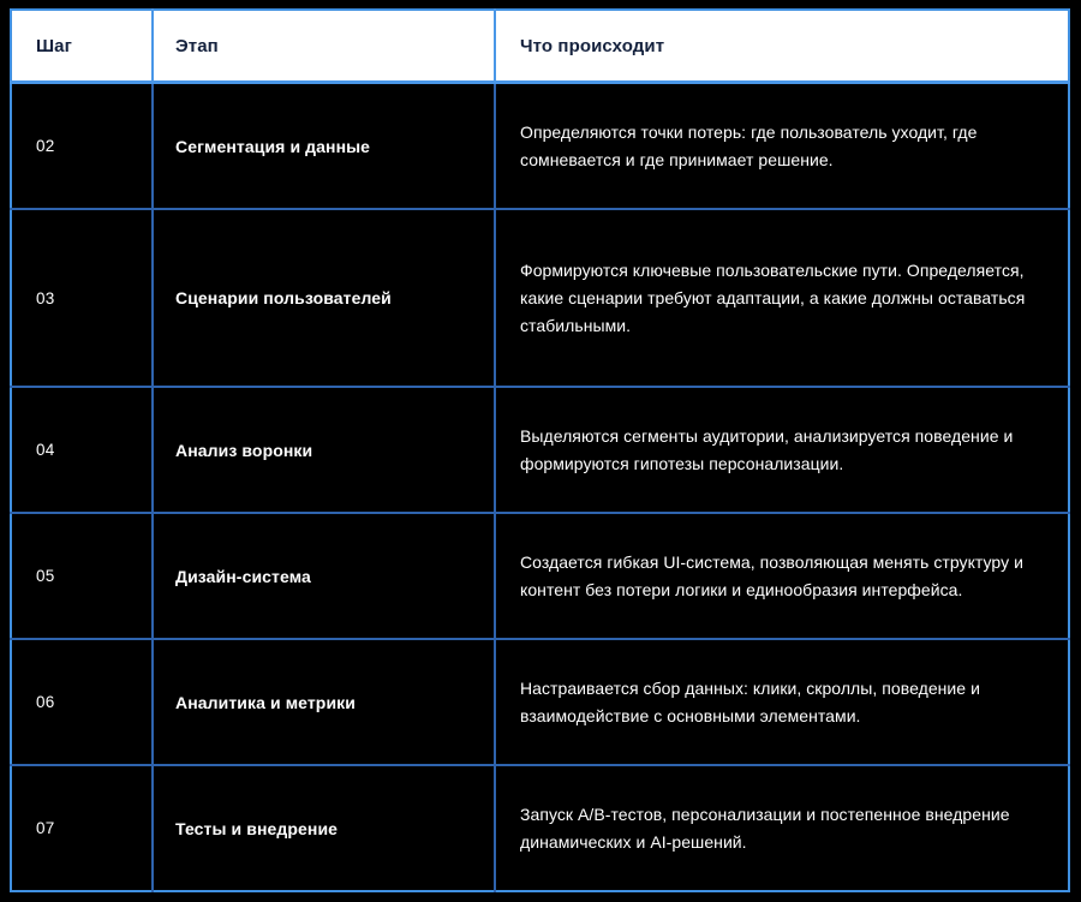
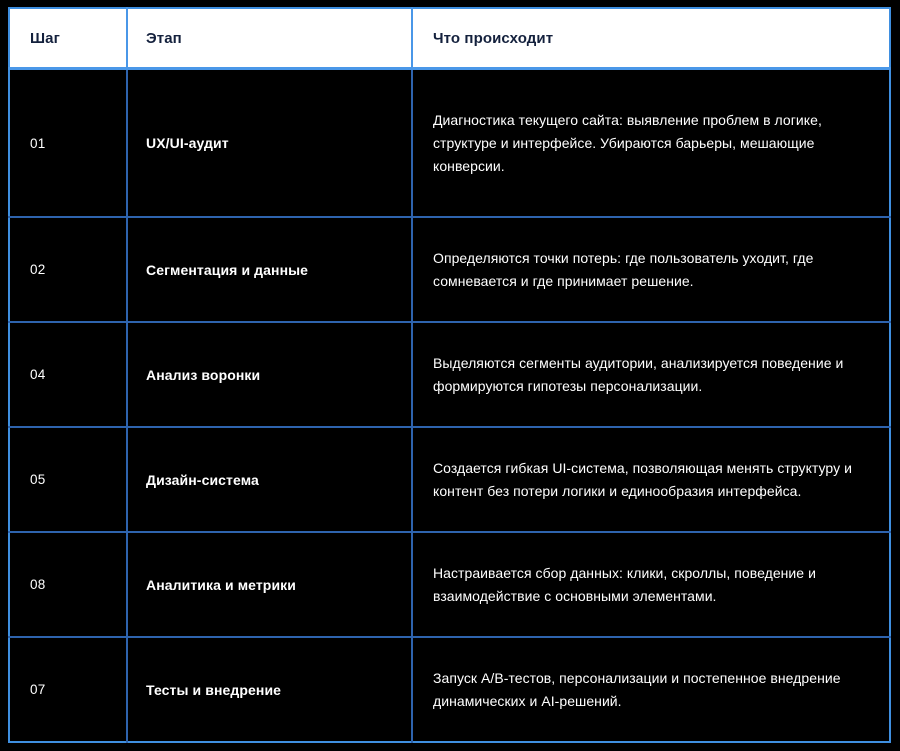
  Шаг	Этап	Что происходит
+ 01	UX/UI-аудит	Диагностика текущего сайта: выявление проблем в логике, структуре и интерфейсе. Убираются барьеры, мешающие конверсии.
  02	Сегментация и данные	Определяются точки потерь: где пользователь уходит, где сомневается и где принимает решение.
- 03	Сценарии пользователей	Формируются ключевые пользовательские пути. Определяется, какие сценарии требуют адаптации, а какие должны оставаться стабильными.
  04	Анализ воронки	Выделяются сегменты аудитории, анализируется поведение и формируются гипотезы персонализации.
  05	Дизайн-система	Создается гибкая UI-система, позволяющая менять структуру и контент без потери логики и единообразия интерфейса.
- 06	Аналитика и метрики	Настраивается сбор данных: клики, скроллы, поведение и взаимодействие с основными элементами.
+ 08	Аналитика и метрики	Настраивается сбор данных: клики, скроллы, поведение и взаимодействие с основными элементами.
  07	Тесты и внедрение	Запуск A/B-тестов, персонализации и постепенное внедрение динамических и AI-решений.
